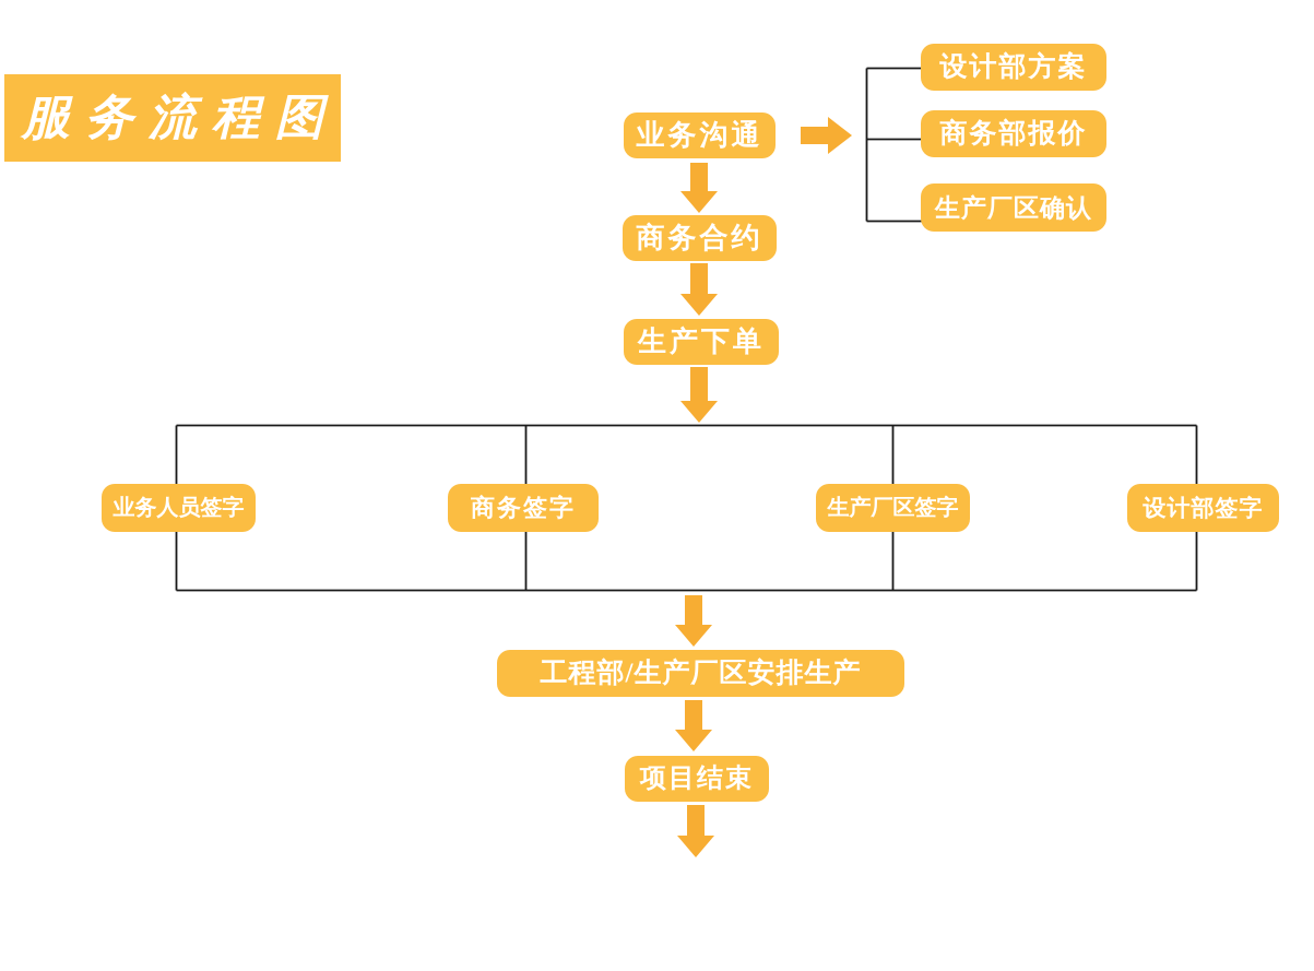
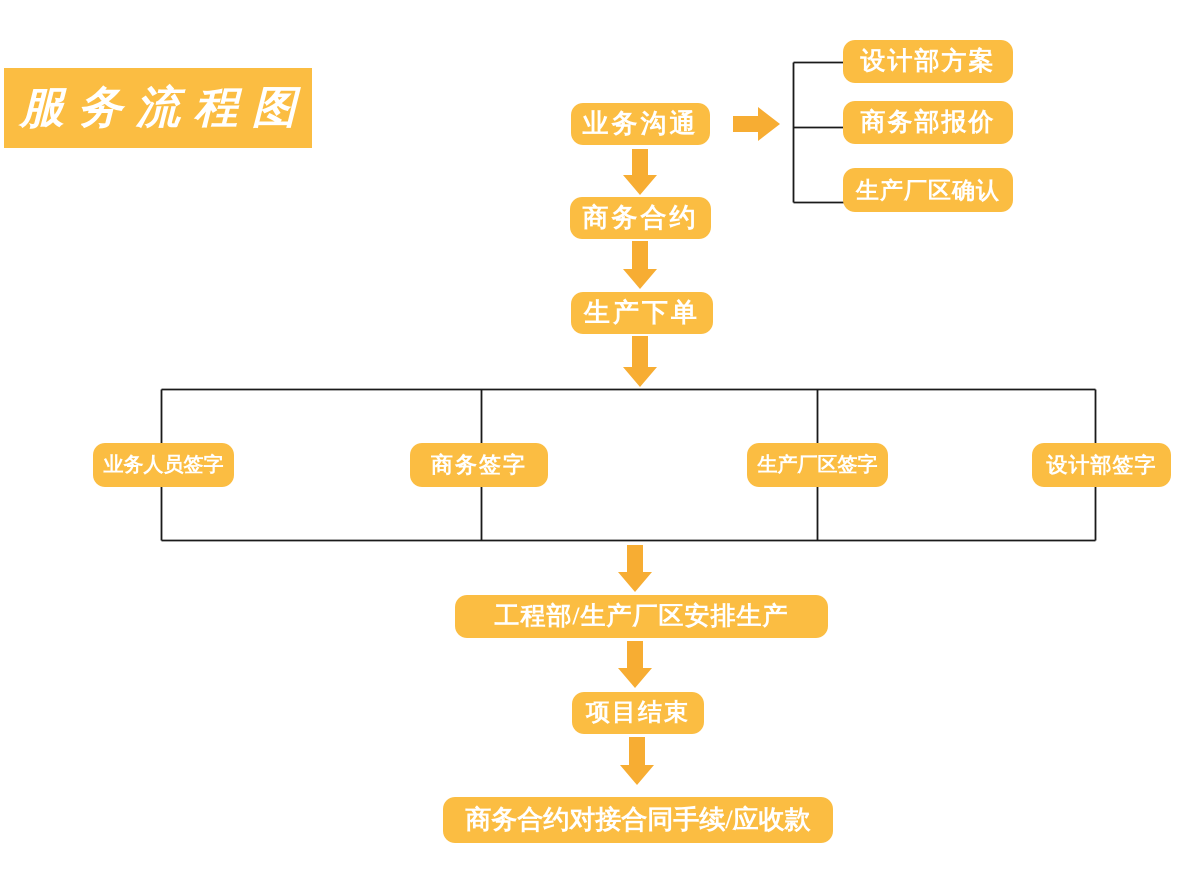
  服务流程图
  业务沟通
  设计部方案
  商务部报价
  生产厂区确认
  商务合约
  生产下单
  业务人员签字
  商务签字
  生产厂区签字
  设计部签字
  工程部/生产厂区安排生产
  项目结束
+ 商务合约对接合同手续/应收款
